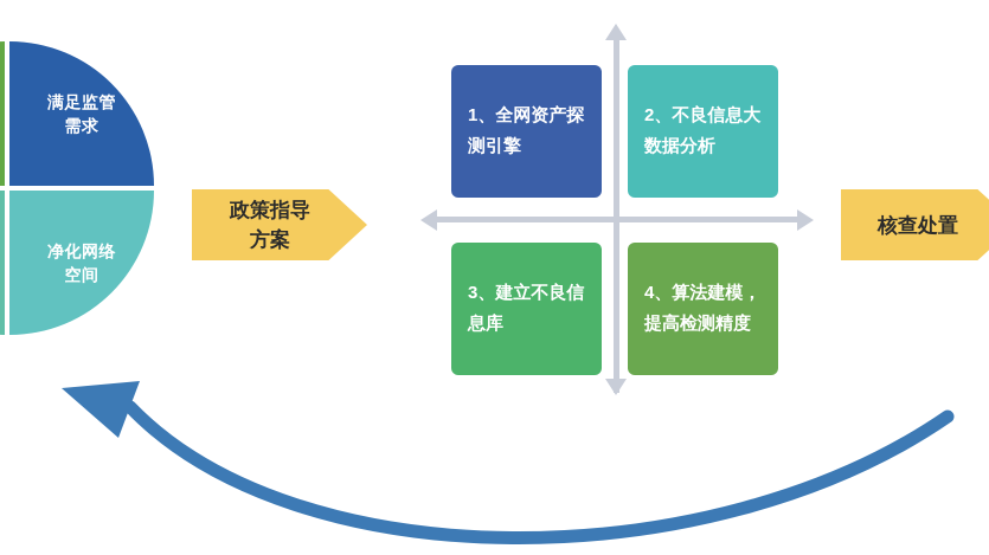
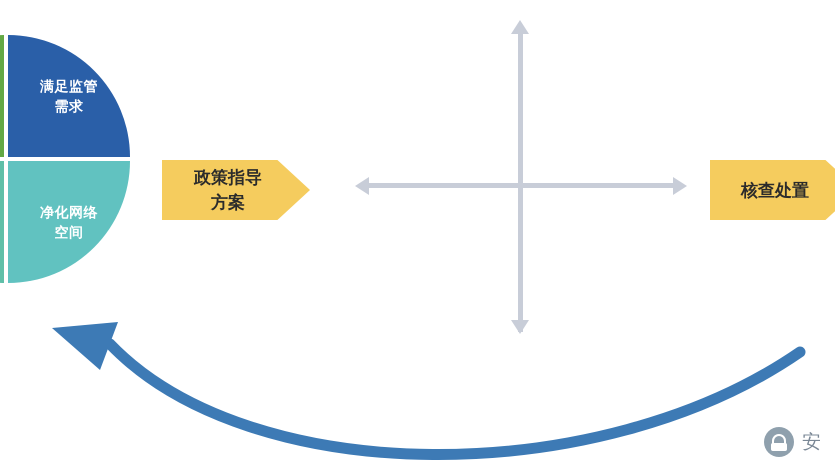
  满足监管
  需求
  净化网络
  空间
  政策指导
  方案
- 1、全网资产探
- 测引擎
- 2、不良信息大
- 数据分析
- 3、建立不良信
- 息库
- 4、算法建模，
- 提高检测精度
  核查处置
+ 安
